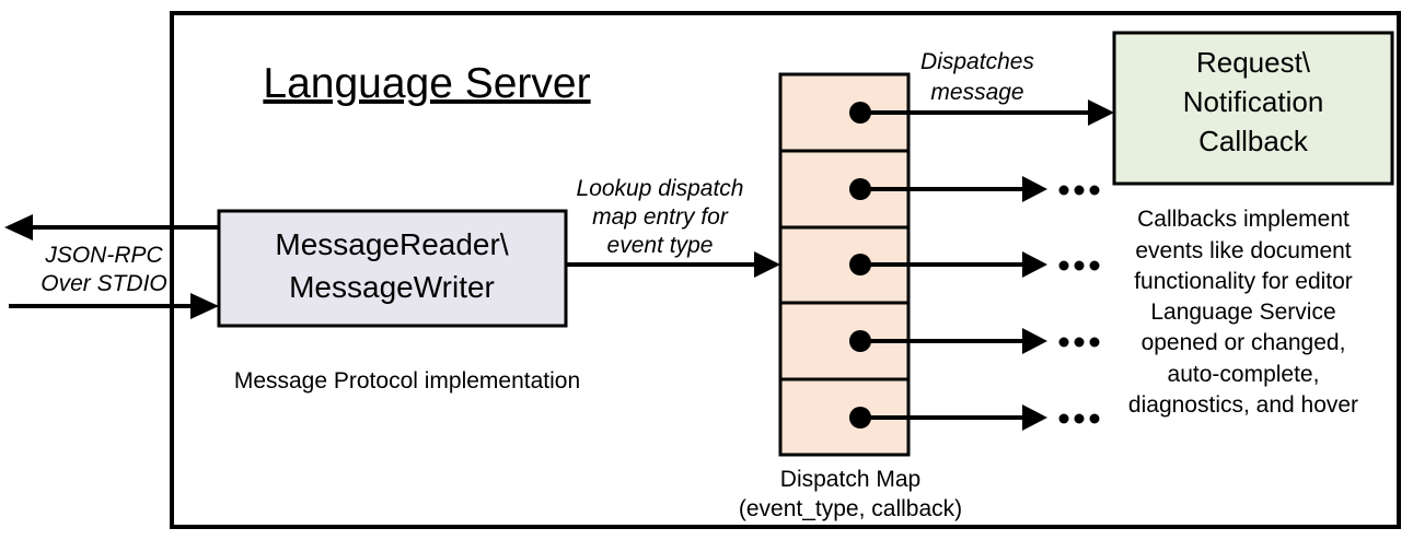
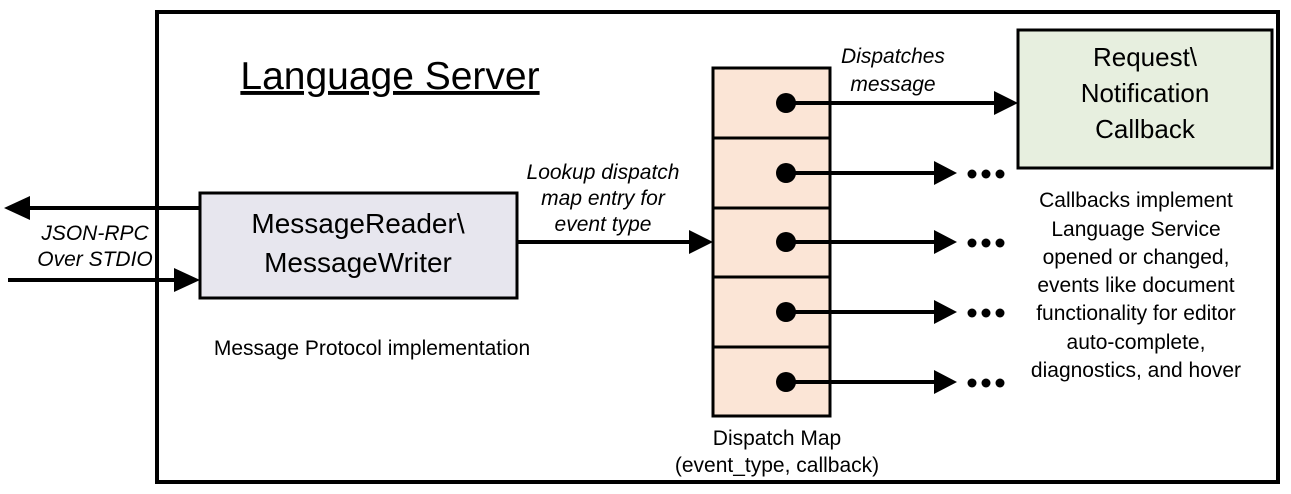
  Language Server
  JSON-RPC
  Over STDIO
  MessageReader\
  MessageWriter
  Message Protocol implementation
  Lookup dispatch
  map entry for
  event type
  Dispatches
  message
  Dispatch Map
  (event_type, callback)
  Request\
  Notification
  Callback
  Callbacks implement
- events like document
+ Language Service
- functionality for editor
+ opened or changed,
- Language Service
+ events like document
- opened or changed,
+ functionality for editor
  auto-complete,
  diagnostics, and hover
